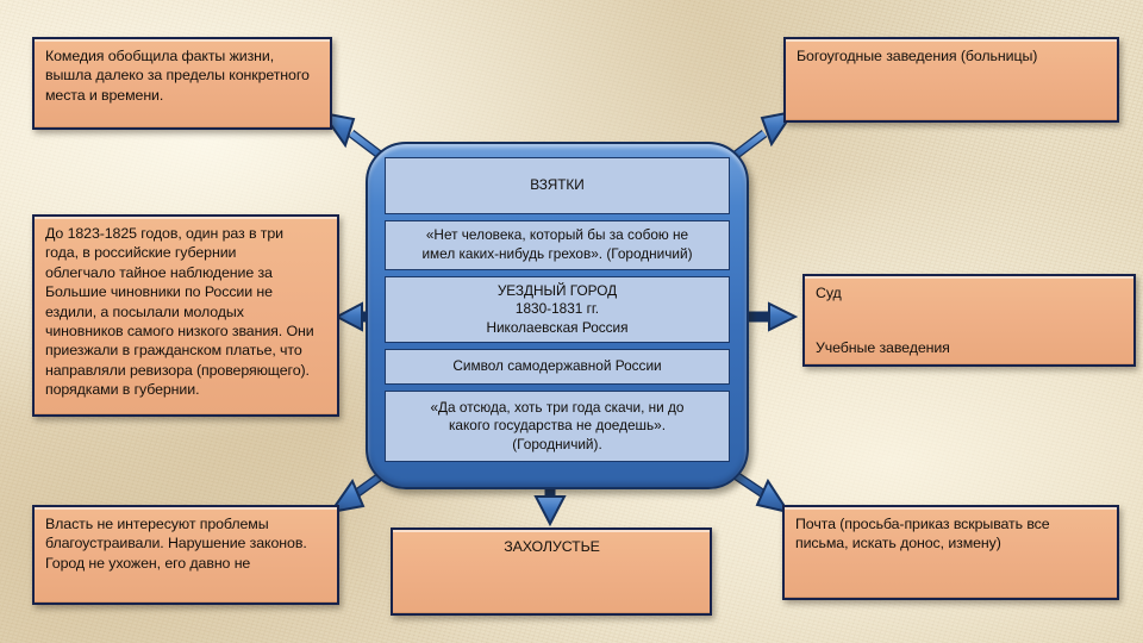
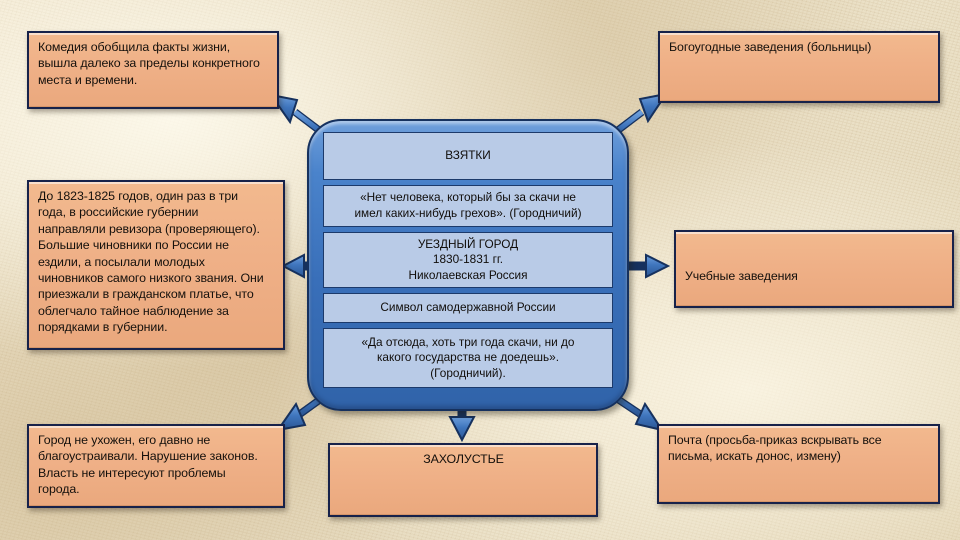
  Комедия обобщила факты жизни,
  вышла далеко за пределы конкретного
  места и времени.
  Богоугодные заведения (больницы)
  До 1823-1825 годов, один раз в три
  года, в российские губернии
- облегчало тайное наблюдение за
+ направляли ревизора (проверяющего).
  Большие чиновники по России не
  ездили, а посылали молодых
  чиновников самого низкого звания. Они
  приезжали в гражданском платье, что
- направляли ревизора (проверяющего).
+ облегчало тайное наблюдение за
  порядками в губернии.
- Суд
  Учебные заведения
- Власть не интересуют проблемы
+ Город не ухожен, его давно не
  благоустраивали. Нарушение законов.
- Город не ухожен, его давно не
+ Власть не интересуют проблемы
+ города.
  ЗАХОЛУСТЬЕ
  Почта (просьба-приказ вскрывать все
  письма, искать донос, измену)
  ВЗЯТКИ
- «Нет человека, который бы за собою не
+ «Нет человека, который бы за скачи не
  имел каких-нибудь грехов». (Городничий)
  УЕЗДНЫЙ ГОРОД
  1830-1831 гг.
  Николаевская Россия
  Символ самодержавной России
  «Да отсюда, хоть три года скачи, ни до
  какого государства не доедешь».
  (Городничий).
